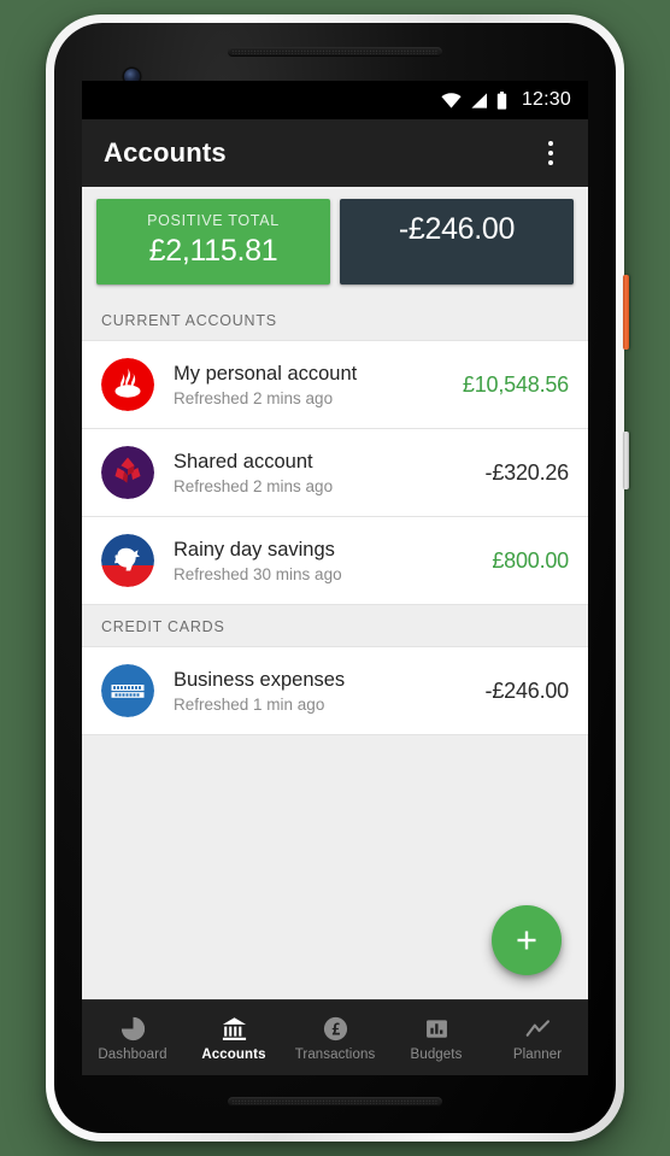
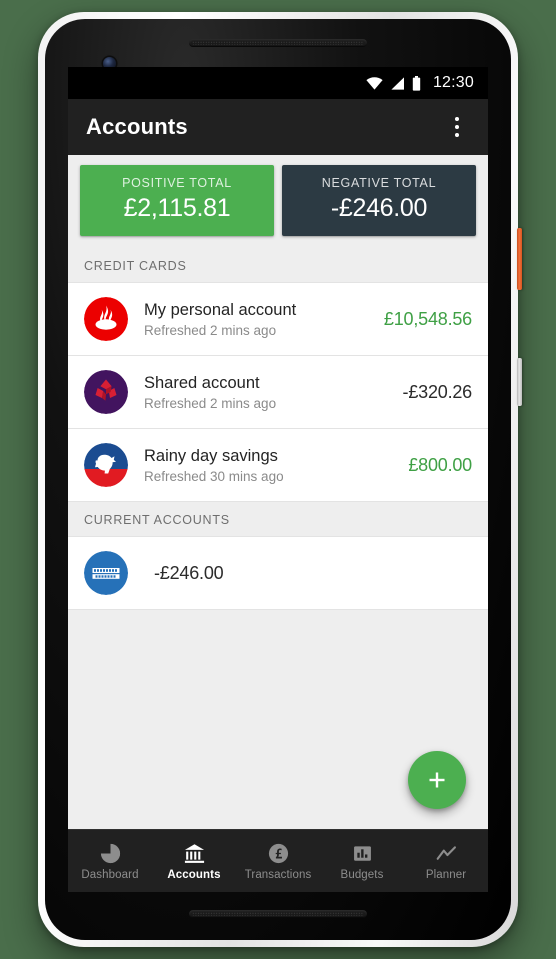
  12:30
  Accounts
  POSITIVE TOTAL
  £2,115.81
+ NEGATIVE TOTAL
  -£246.00
- CURRENT ACCOUNTS
+ CREDIT CARDS
  My personal account
  Refreshed 2 mins ago
  £10,548.56
  Shared account
  Refreshed 2 mins ago
  -£320.26
  Rainy day savings
  Refreshed 30 mins ago
  £800.00
- CREDIT CARDS
+ CURRENT ACCOUNTS
- Business expenses
- Refreshed 1 min ago
  -£246.00
  Dashboard
  Accounts
  Transactions
  Budgets
  Planner
